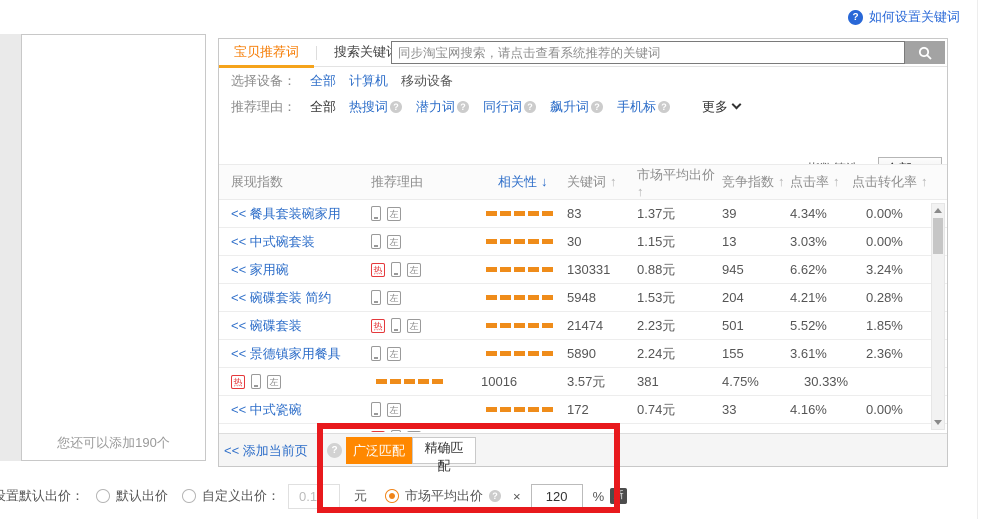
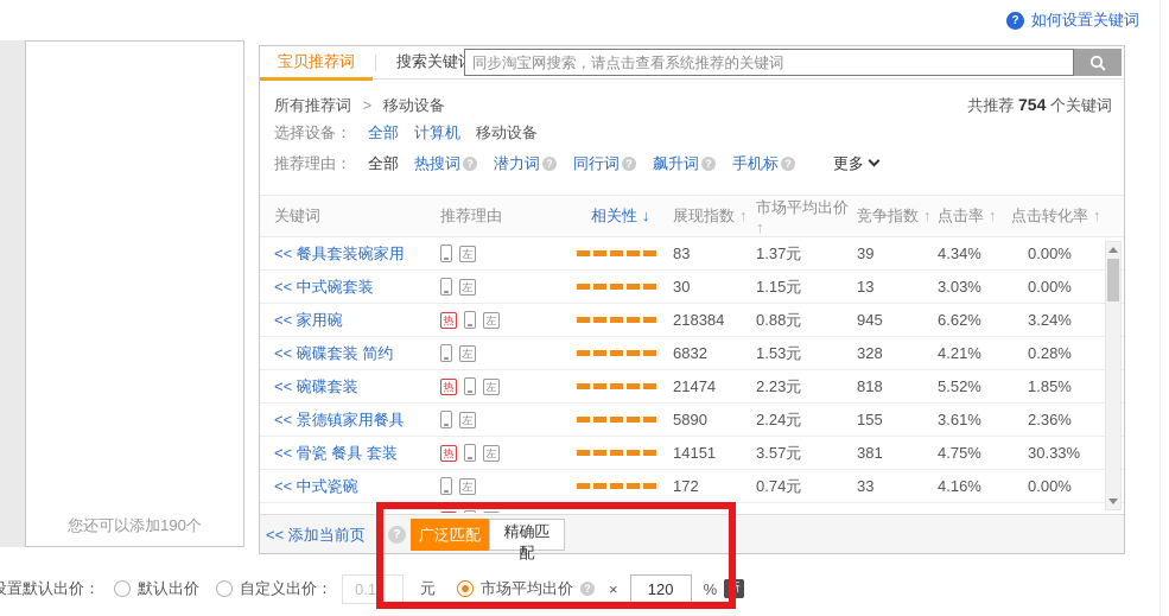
  ?
  如何设置关键词
  您还可以添加190个
  宝贝推荐词 搜索关键
  同步淘宝网搜索，请点击查看系统推荐的关键词
+ 所有推荐词 > 移动设备
+ 共推荐 754 个关键词
  选择设备： 全部 计算机 移动设备
  推荐理由： 全部 热搜词 ? 潜力词 ? 同行词 ? 飙升词 ? 手机标 ? 更多
- 展现指数
+ 关键词
  推荐理由
  相关性 ↓
- 关键词 ↑
+ 展现指数 ↑
  市场平均出价↑
  竞争指数 ↑
  点击率 ↑
  点击转化率 ↑
  << 餐具套装碗家用
  左
  83
  1.37元
  39
  4.34%
  0.00%
  << 中式碗套装
  左
  30
  1.15元
  13
  3.03%
  0.00%
  << 家用碗
  热
  左
- 130331
+ 218384
  0.88元
  945
  6.62%
  3.24%
  << 碗碟套装 简约
  左
- 5948
+ 6832
  1.53元
- 204
+ 328
  4.21%
  0.28%
  << 碗碟套装
  热
  左
  21474
  2.23元
- 501
+ 818
  5.52%
  1.85%
  << 景德镇家用餐具
  左
  5890
  2.24元
  155
  3.61%
  2.36%
+ << 骨瓷 餐具 套装
  热
  左
- 10016
+ 14151
  3.57元
  381
  4.75%
  30.33%
  << 中式瓷碗
  左
  172
  0.74元
  33
  4.16%
  0.00%
  << 添加当前页
  ?
  广泛匹配
  精确匹配
  置默认出价：
  默认出价
  自定义出价：
  0.1
  元
  市场平均出价
  ?
  ×
  120
  %
  新
